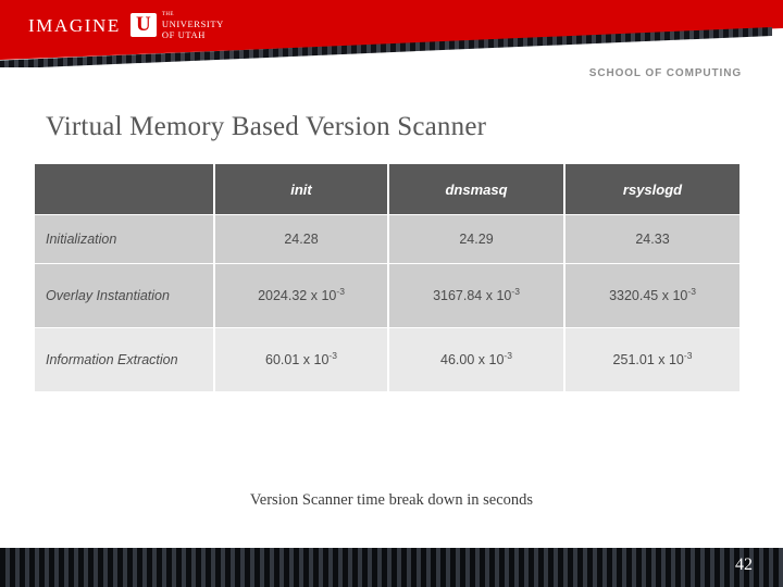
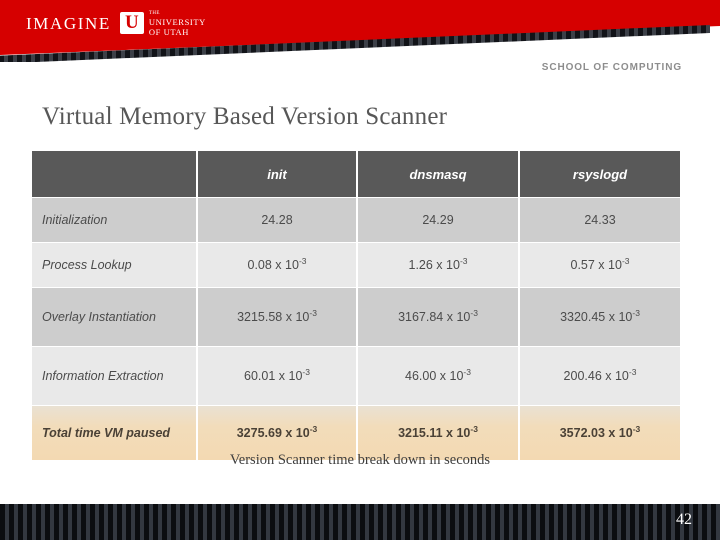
  IMAGINE
  U
  UNIVERSITY
  OF UTAH
  SCHOOL OF COMPUTING
  Virtual Memory Based Version Scanner
  	init	dnsmasq	rsyslogd
  Initialization	24.28	24.29	24.33
+ Process Lookup	0.08 x 10-3	1.26 x 10-3	0.57 x 10-3
- Overlay Instantiation	2024.32 x 10-3	3167.84 x 10-3	3320.45 x 10-3
+ Overlay Instantiation	3215.58 x 10-3	3167.84 x 10-3	3320.45 x 10-3
- Information Extraction	60.01 x 10-3	46.00 x 10-3	251.01 x 10-3
+ Information Extraction	60.01 x 10-3	46.00 x 10-3	200.46 x 10-3
+ Total time VM paused	3275.69 x 10-3	3215.11 x 10-3	3572.03 x 10-3
  Version Scanner time break down in seconds
  42
